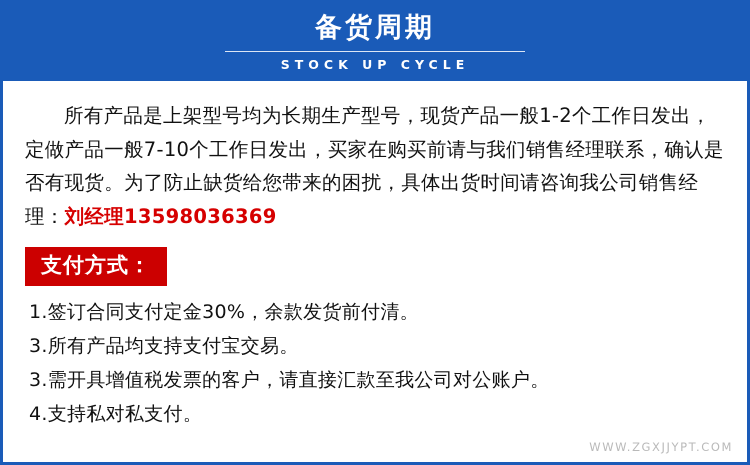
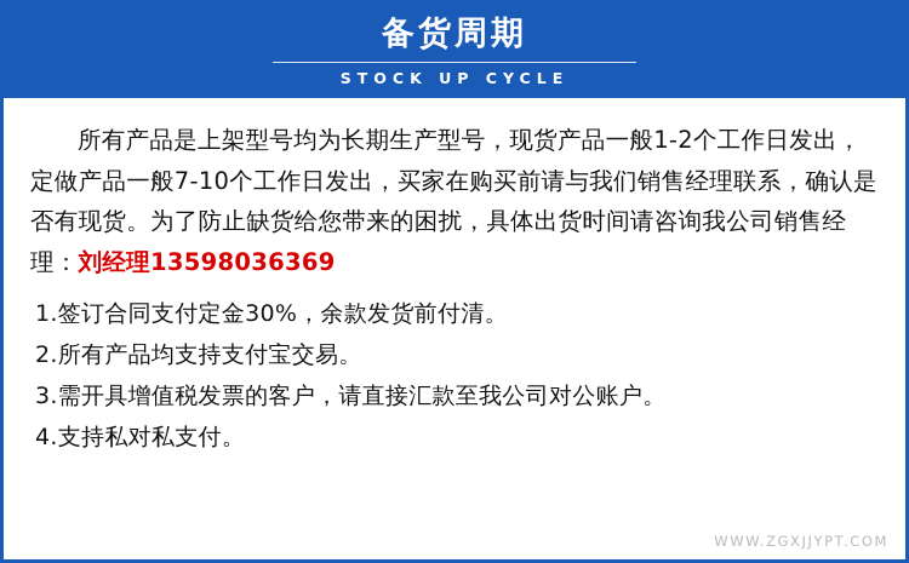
  备货周期
  STOCK UP CYCLE
  所有产品是上架型号均为长期生产型号，现货产品一般1-2个工作日发出，定做产品一般7-10个工作日发出，买家在购买前请与我们销售经理联系，确认是否有现货。为了防止缺货给您带来的困扰，具体出货时间请咨询我公司销售经理：刘经理13598036369
- 支付方式：
  1.签订合同支付定金30%，余款发货前付清。
- 3.所有产品均支持支付宝交易。
+ 2.所有产品均支持支付宝交易。
  3.需开具增值税发票的客户，请直接汇款至我公司对公账户。
  4.支持私对私支付。
  WWW.ZGXJJYPT.COM
